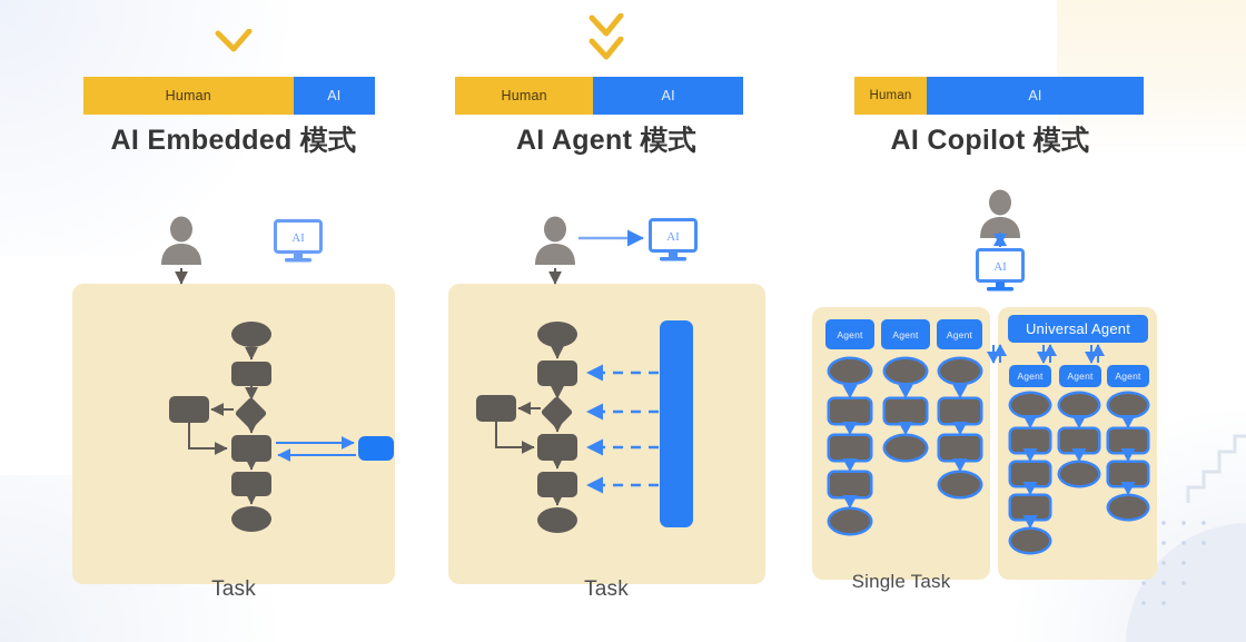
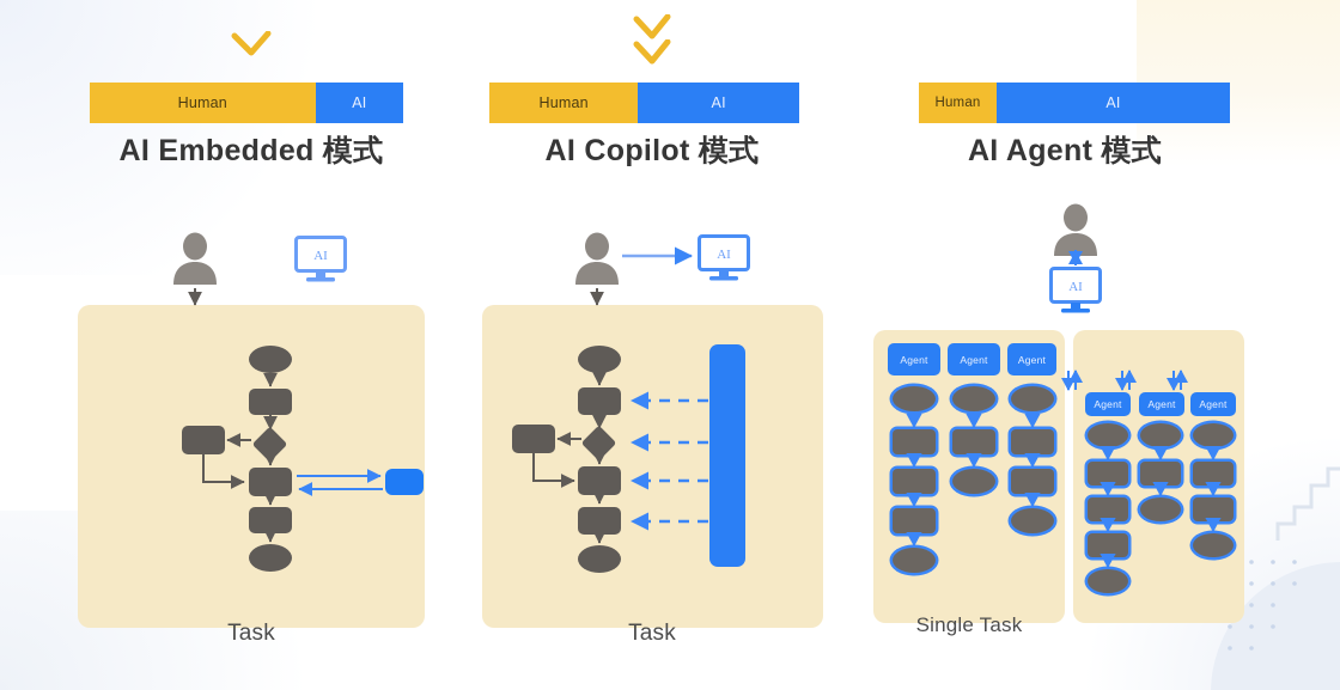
  Human
  AI
  AI Embedded 模式
  AI
  Task
  Human
  AI
- AI Agent 模式
+ AI Copilot 模式
  AI
  Task
  Human
  AI
- AI Copilot 模式
+ AI Agent 模式
  AI
  Single Task
  Agent
  Agent
  Agent
- Universal Agent
  Agent
  Agent
  Agent
